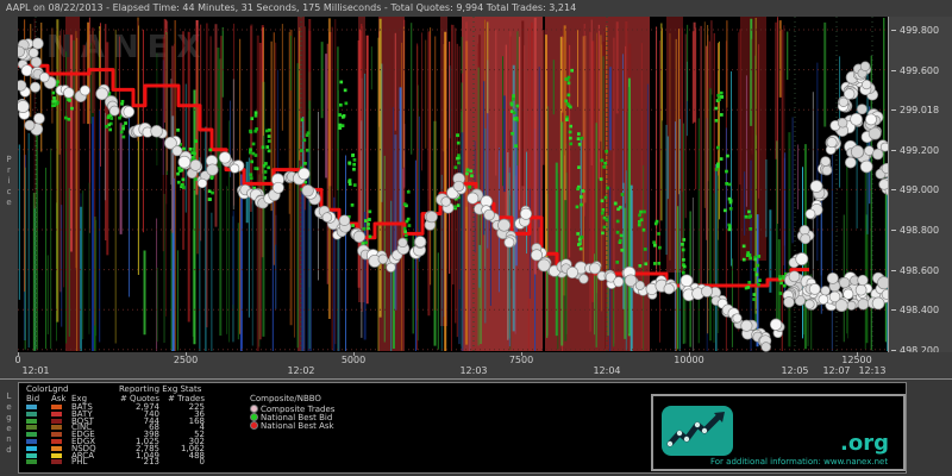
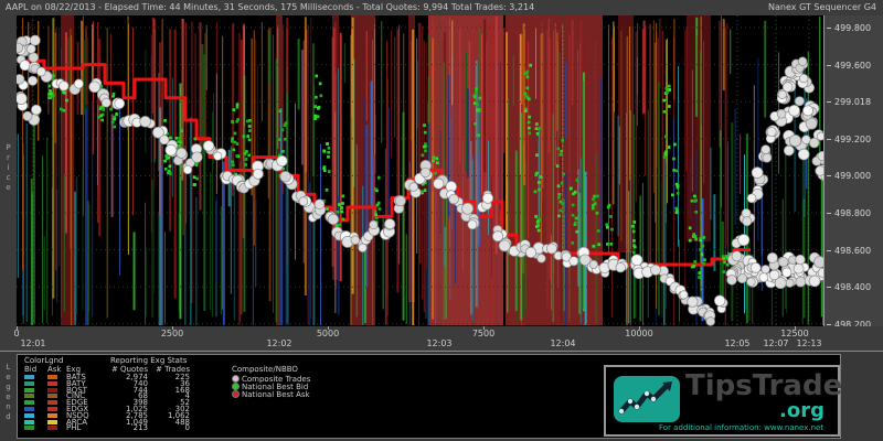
  AAPL on 08/22/2013 - Elapsed Time: 44 Minutes, 31 Seconds, 175 Milliseconds - Total Quotes: 9,994 Total Trades: 3,214
+ Nanex GT Sequencer G4
  P
  r
  i
  c
  e
- NANEX
  499.800
  499.600
  299.018
  499.200
  499.000
  498.800
  498.600
  498.400
  498.200
  0
  2500
  5000
  7500
  10000
  12500
  12:01
  12:02
  12:03
  12:04
  12:05
  12:07
  12:13
  ColorLgnd
  Bid
  Ask
  Exg
  Reporting Exg Stats
  # Quotes
  # Trades
  Composite/NBBO
  BATS
  2,974
  225
  BATY
  740
  36
  BOST
  744
  168
  CINC
  68
  4
  EDGE
  398
  52
  EDGX
  1,025
  302
  NSDQ
  2,785
  1,062
  ARCA
  1,049
  488
  PHL
  213
  0
  Composite Trades
  National Best Bid
  National Best Ask
+ TipsTrade
  .org
  For additional information: www.nanex.net
  L
  e
  g
  e
  n
  d
